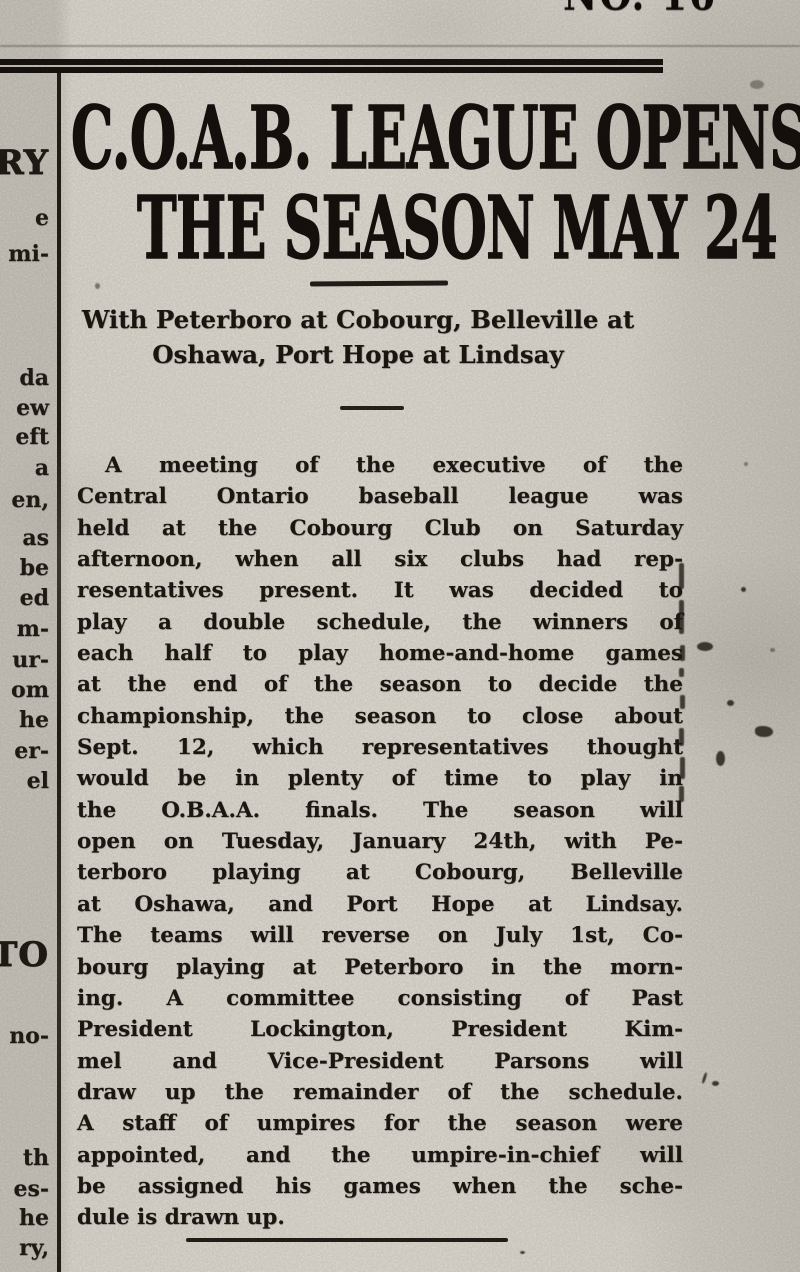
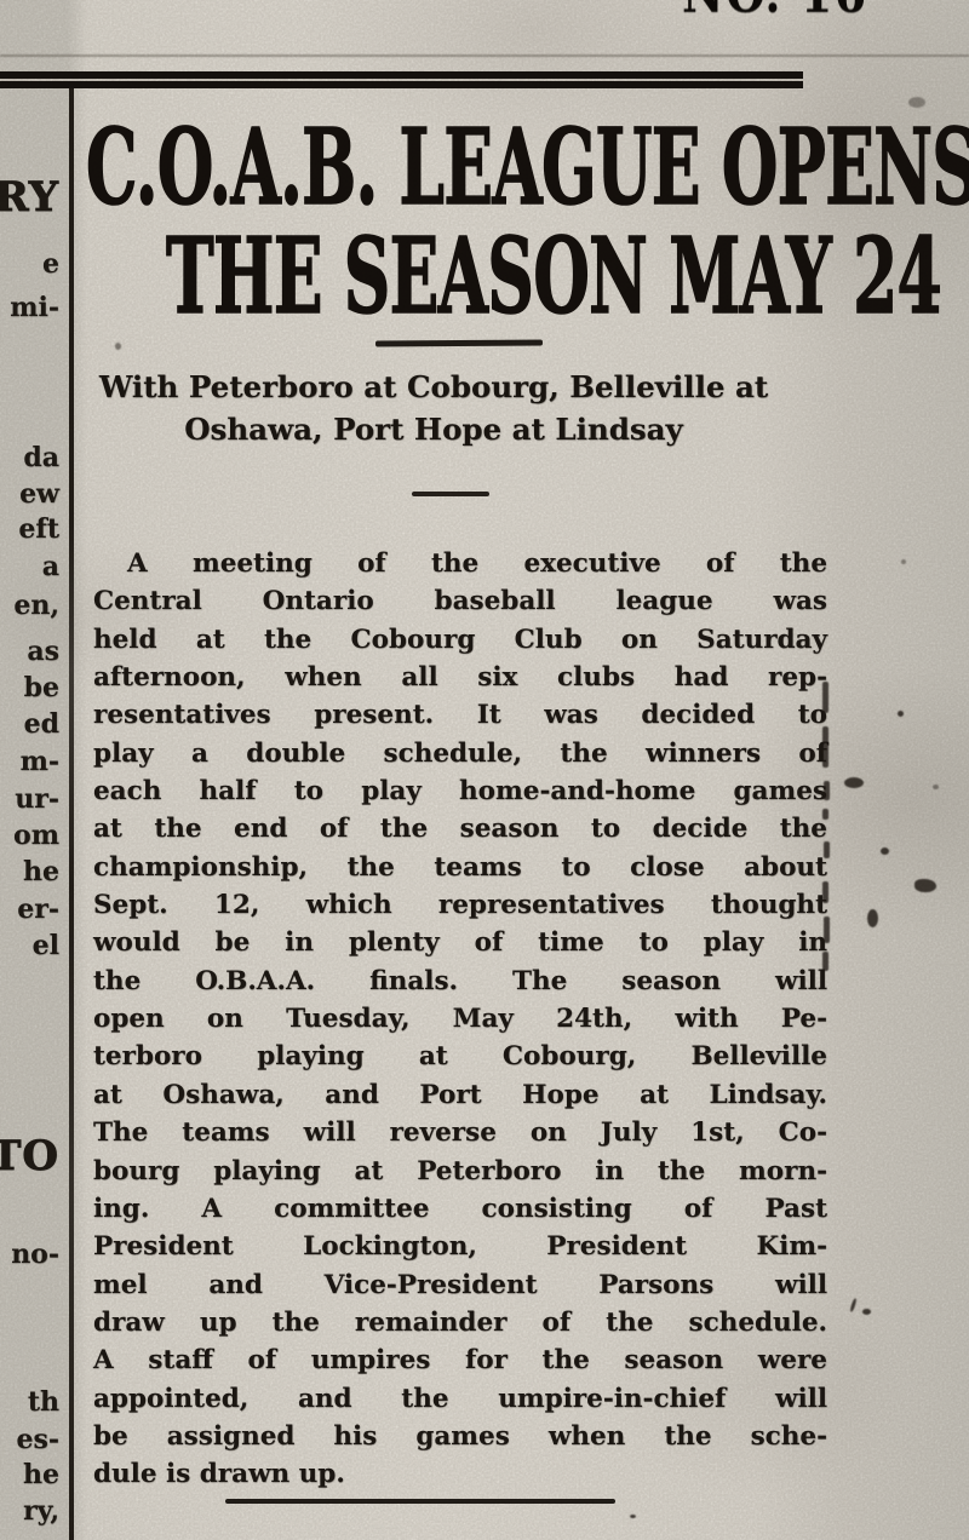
  RY
  e
  mi-
  da
  ew
  eft
  a
  en,
  as
  be
  ed
  m-
  ur-
  om
  he
  er-
  el
  TO
  no-
  th
  es-
  he
  ry,
  C.O.A.B. LEAGUE OPENS
  THE SEASON MAY 24
  With Peterboro at Cobourg, Belleville at
  Oshawa, Port Hope at Lindsay
  A meeting of the executive of the
  Central Ontario baseball league was
  held at the Cobourg Club on Saturday
  afternoon, when all six clubs had rep-
  resentatives present. It was decided to
  play a double schedule, the winners of
  each half to play home-and-home games
  at the end of the season to decide the
- championship, the season to close about
+ championship, the teams to close about
  Sept. 12, which representatives thought
  would be in plenty of time to play in
  the O.B.A.A. finals. The season will
- open on Tuesday, January 24th, with Pe-
+ open on Tuesday, May 24th, with Pe-
  terboro playing at Cobourg, Belleville
  at Oshawa, and Port Hope at Lindsay.
  The teams will reverse on July 1st, Co-
  bourg playing at Peterboro in the morn-
  ing. A committee consisting of Past
  President Lockington, President Kim-
  mel and Vice-President Parsons will
  draw up the remainder of the schedule.
  A staff of umpires for the season were
  appointed, and the umpire-in-chief will
  be assigned his games when the sche-
  dule is drawn up.
